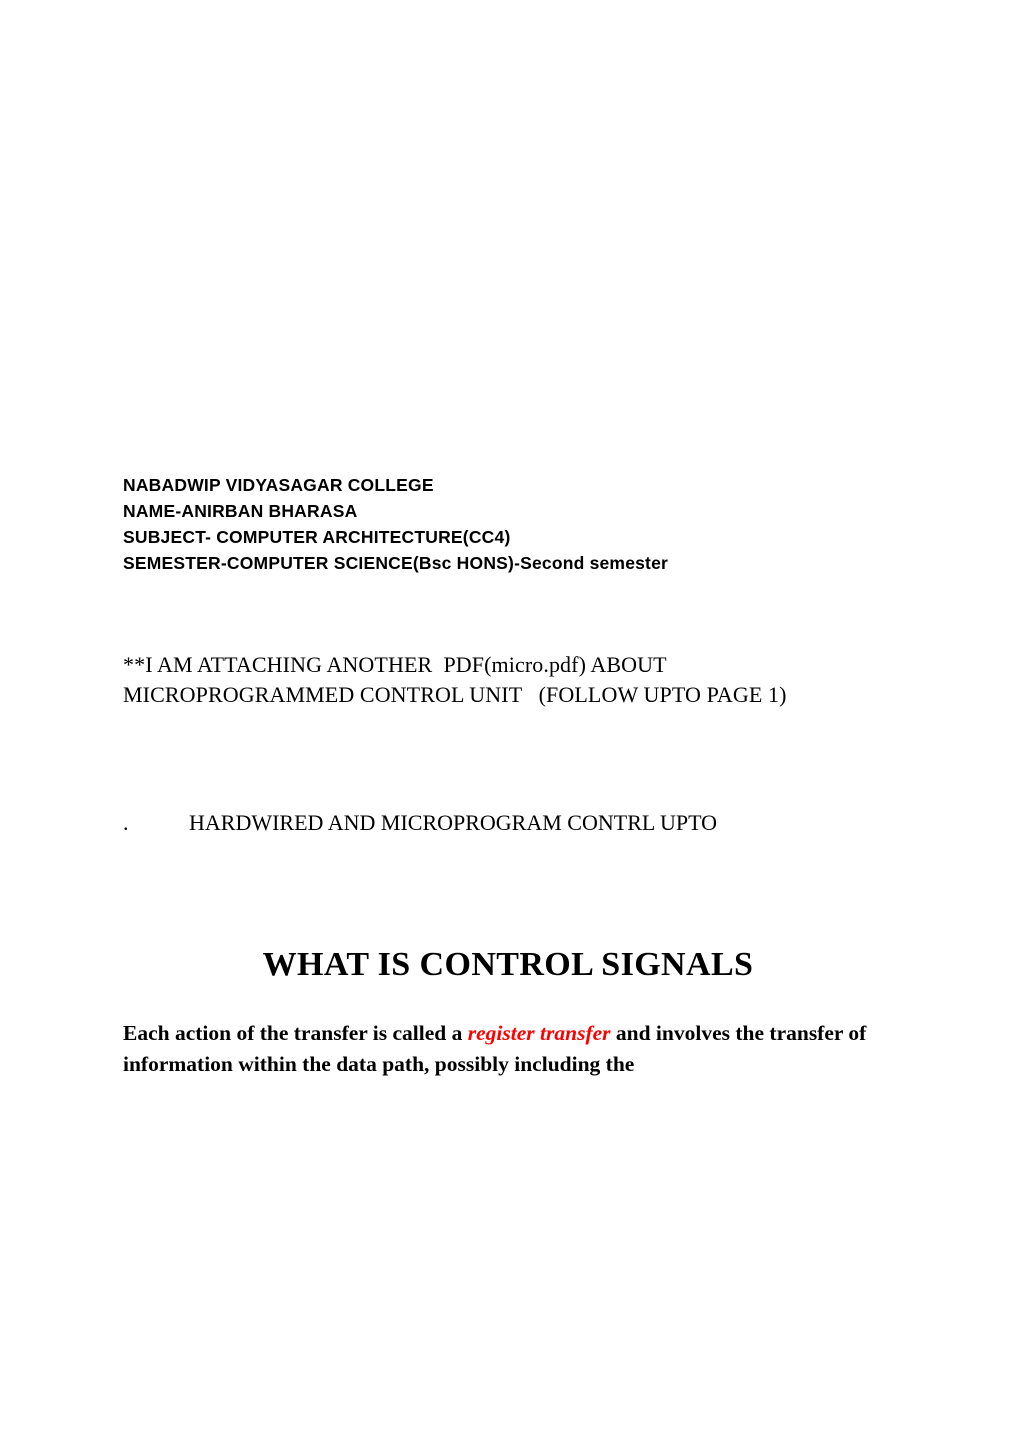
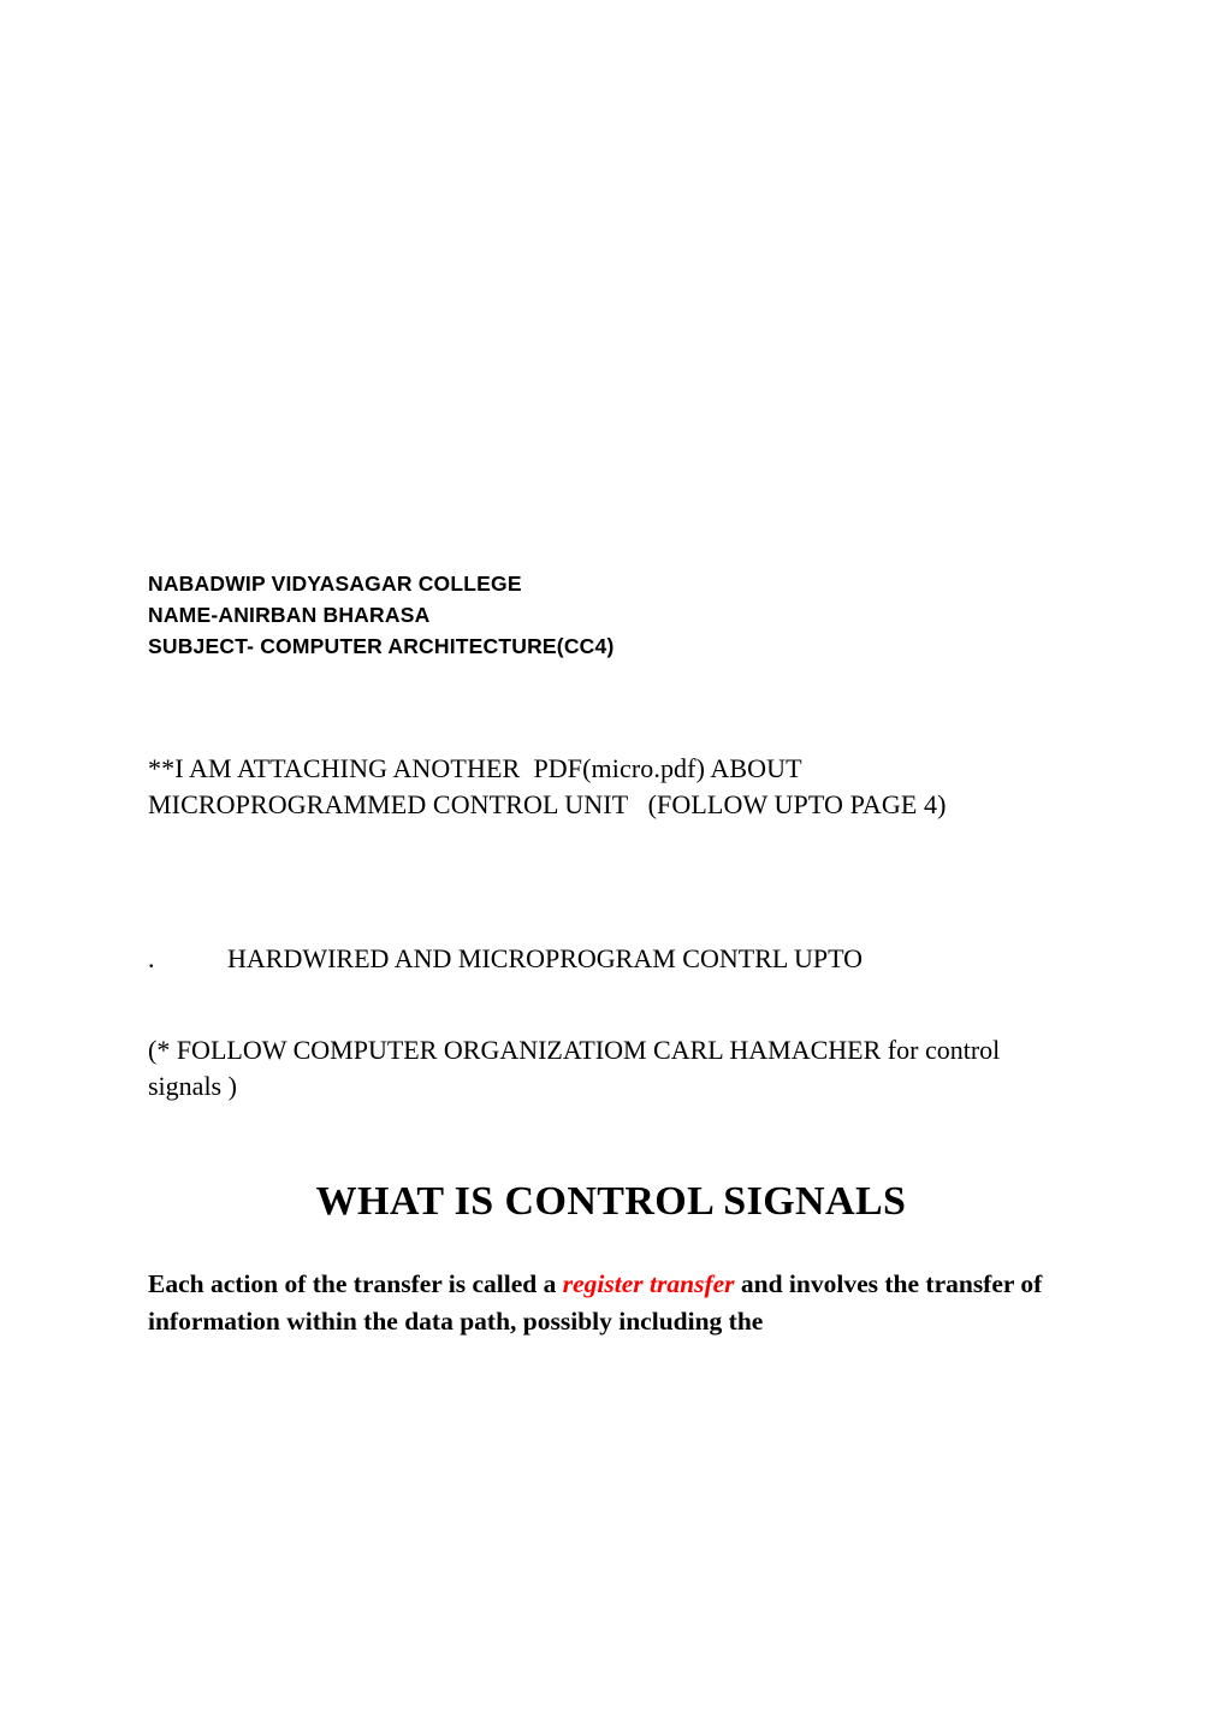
  NABADWIP VIDYASAGAR COLLEGE
  NAME-ANIRBAN BHARASA
  SUBJECT- COMPUTER ARCHITECTURE(CC4)
- SEMESTER-COMPUTER SCIENCE(Bsc HONS)-Second semester
  **I AM ATTACHING ANOTHER PDF(micro.pdf) ABOUT
- MICROPROGRAMMED CONTROL UNIT (FOLLOW UPTO PAGE 1)
+ MICROPROGRAMMED CONTROL UNIT (FOLLOW UPTO PAGE 4)
  . HARDWIRED AND MICROPROGRAM CONTRL UPTO
+ (* FOLLOW COMPUTER ORGANIZATIOM CARL HAMACHER for control signals )
  WHAT IS CONTROL SIGNALS
  Each action of the transfer is called a register transfer and involves the transfer of information within the data path, possibly including the
